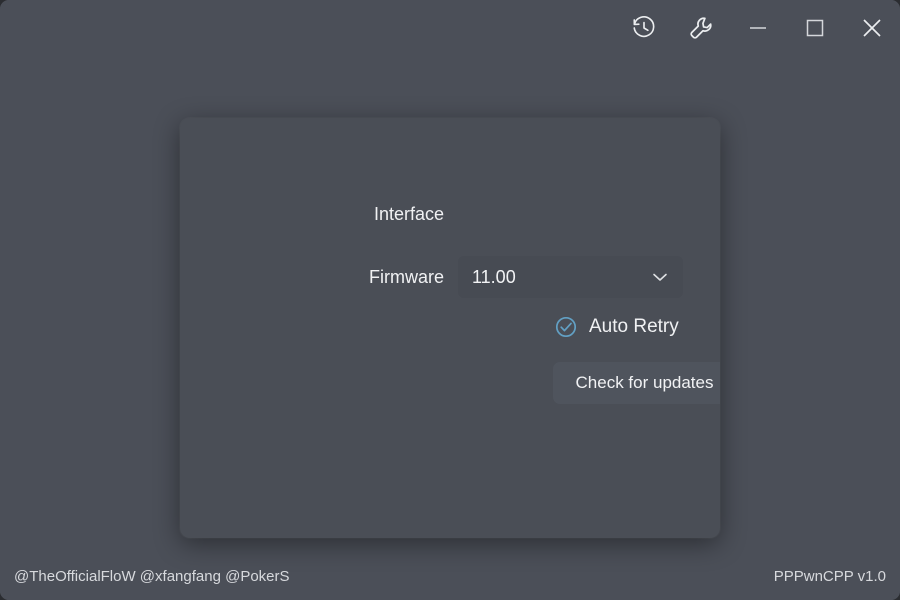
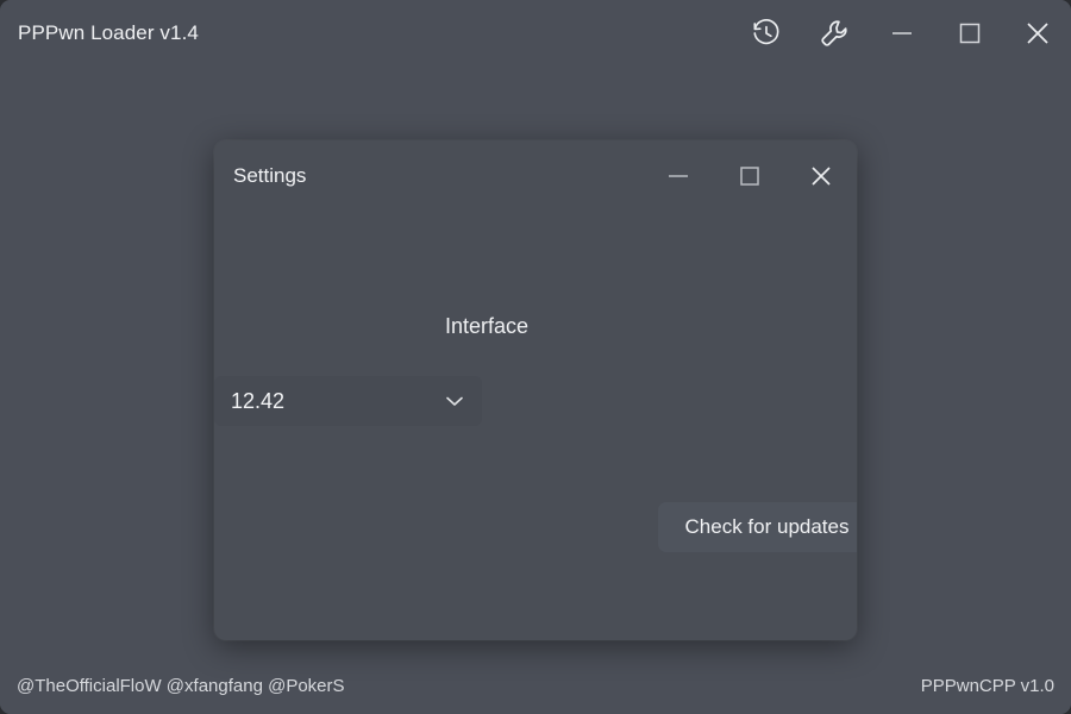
+ PPPwn Loader v1.4
+ Settings
  Interface
- Firmware
- 11.00
+ 12.42
- Auto Retry
  Check for updates
  @TheOfficialFloW @xfangfang @PokerS
  PPPwnCPP v1.0
